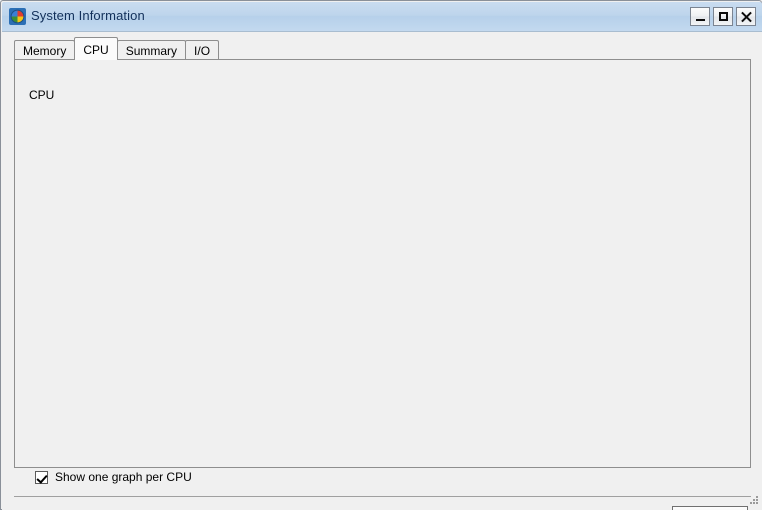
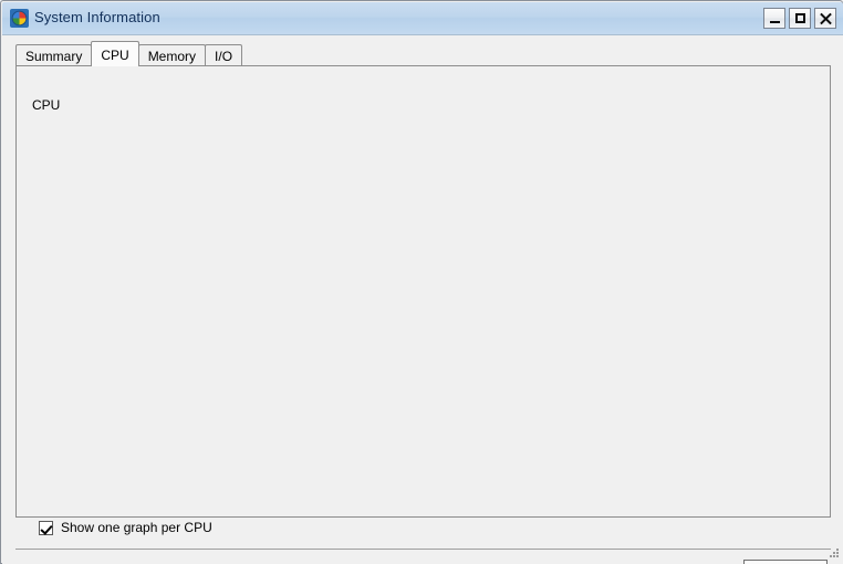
  System Information
- Memory
+ Summary
  CPU
- Summary
+ Memory
  I/O
  CPU
  Show one graph per CPU
